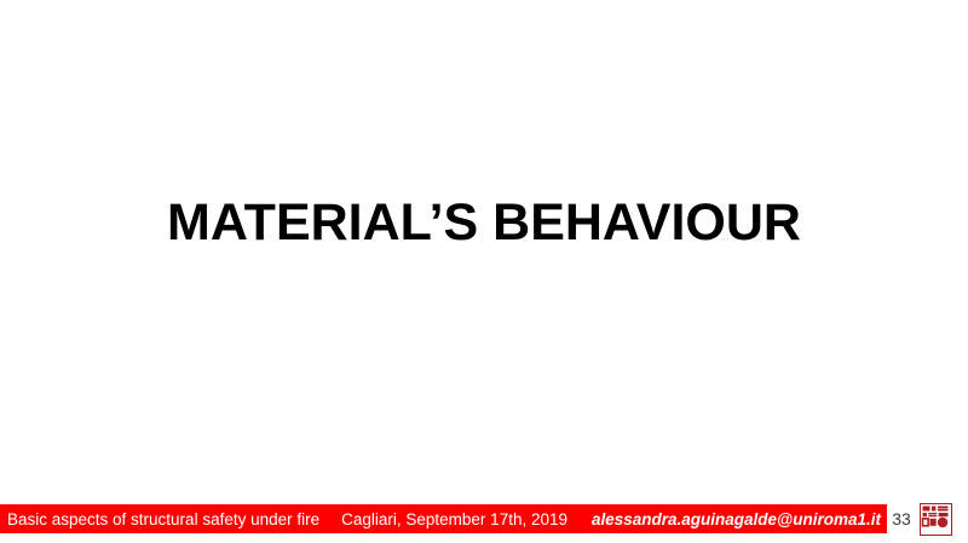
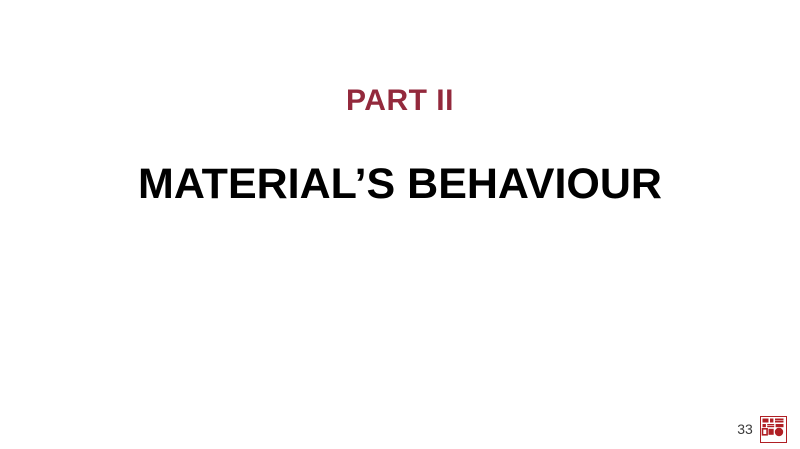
+ PART II
  MATERIAL’S BEHAVIOUR
- Basic aspects of structural safety under fire
- Cagliari, September 17th, 2019
- alessandra.aguinagalde@uniroma1.it
  33
